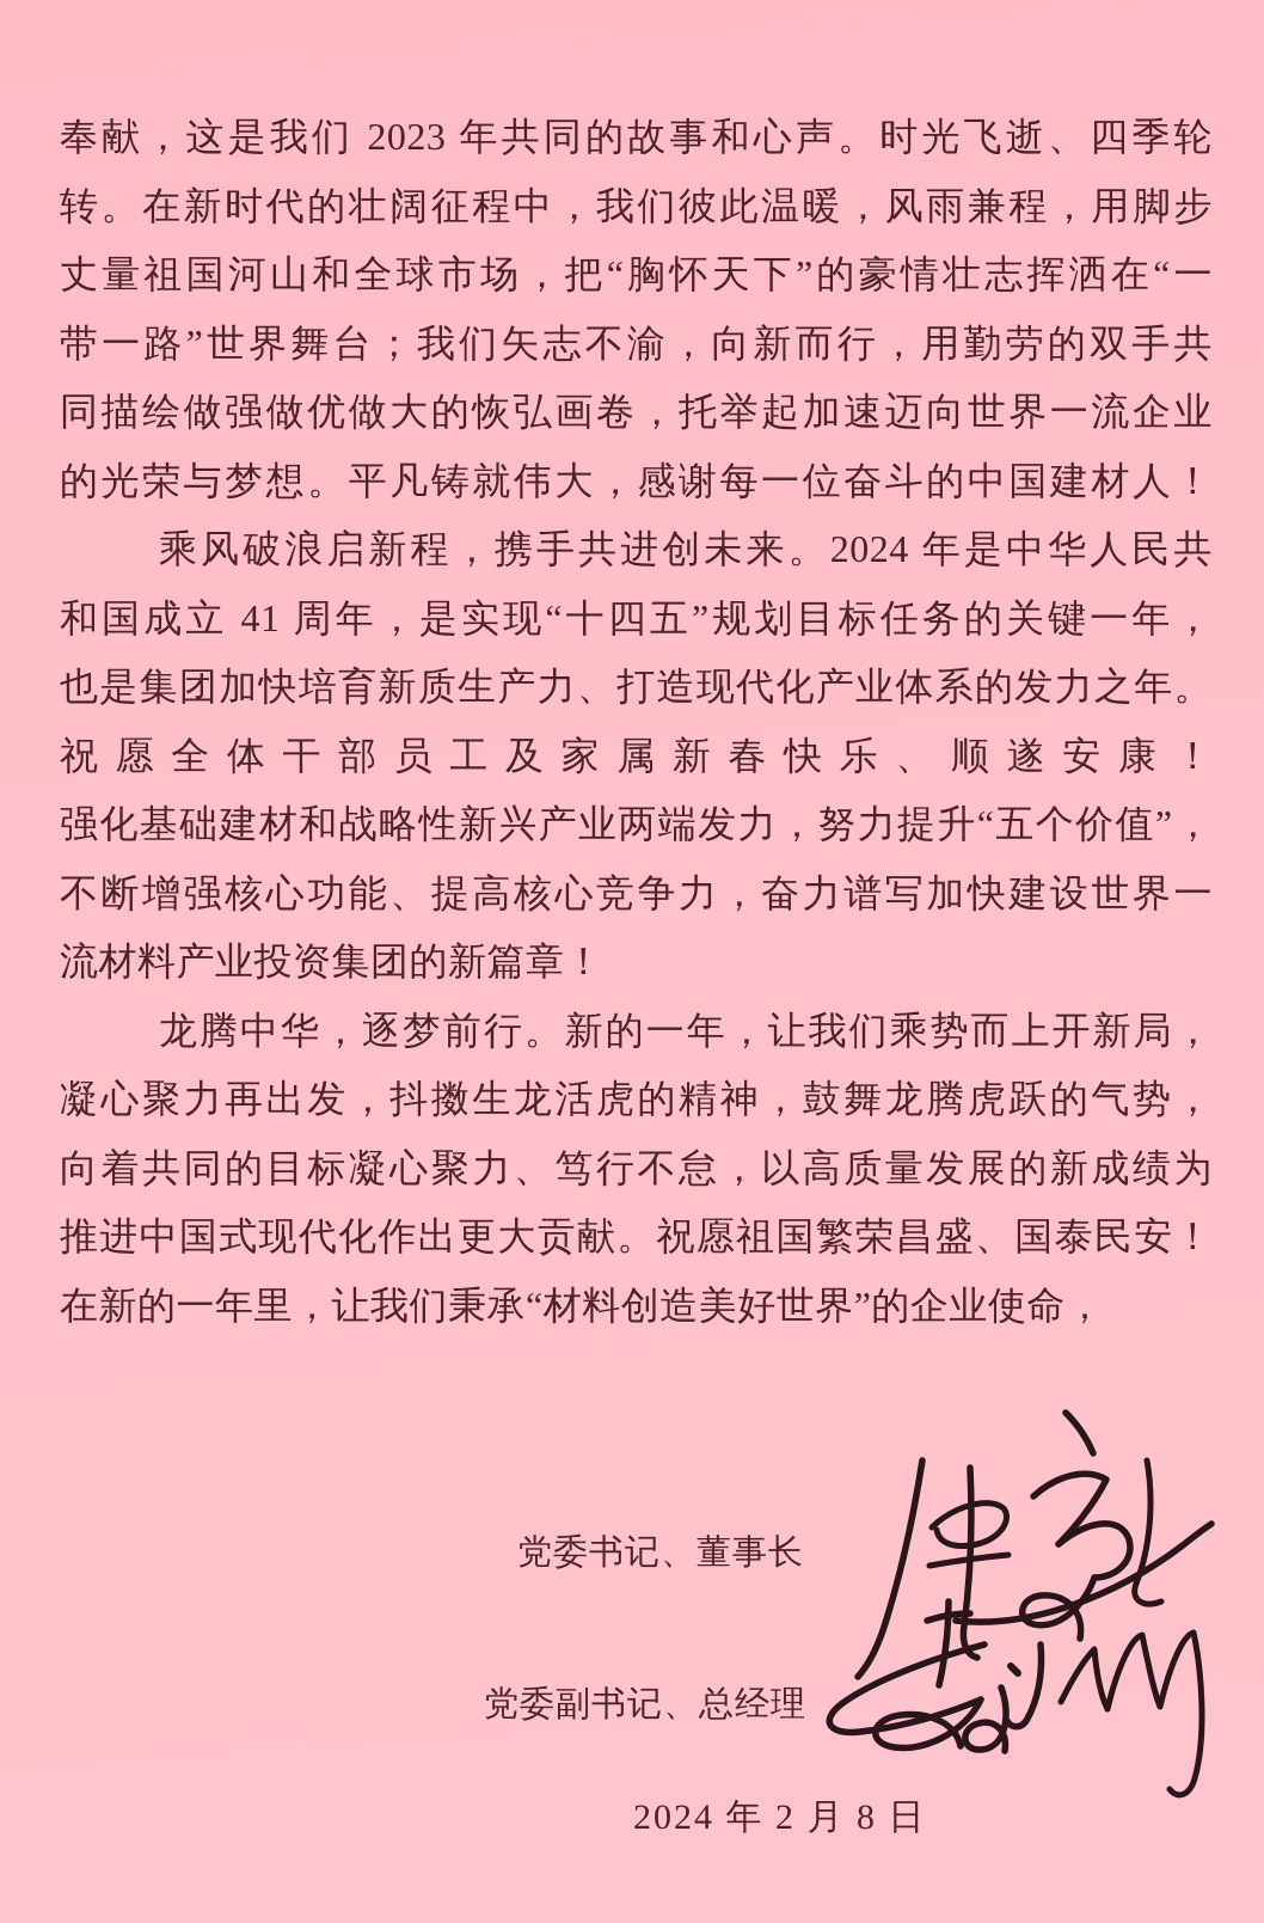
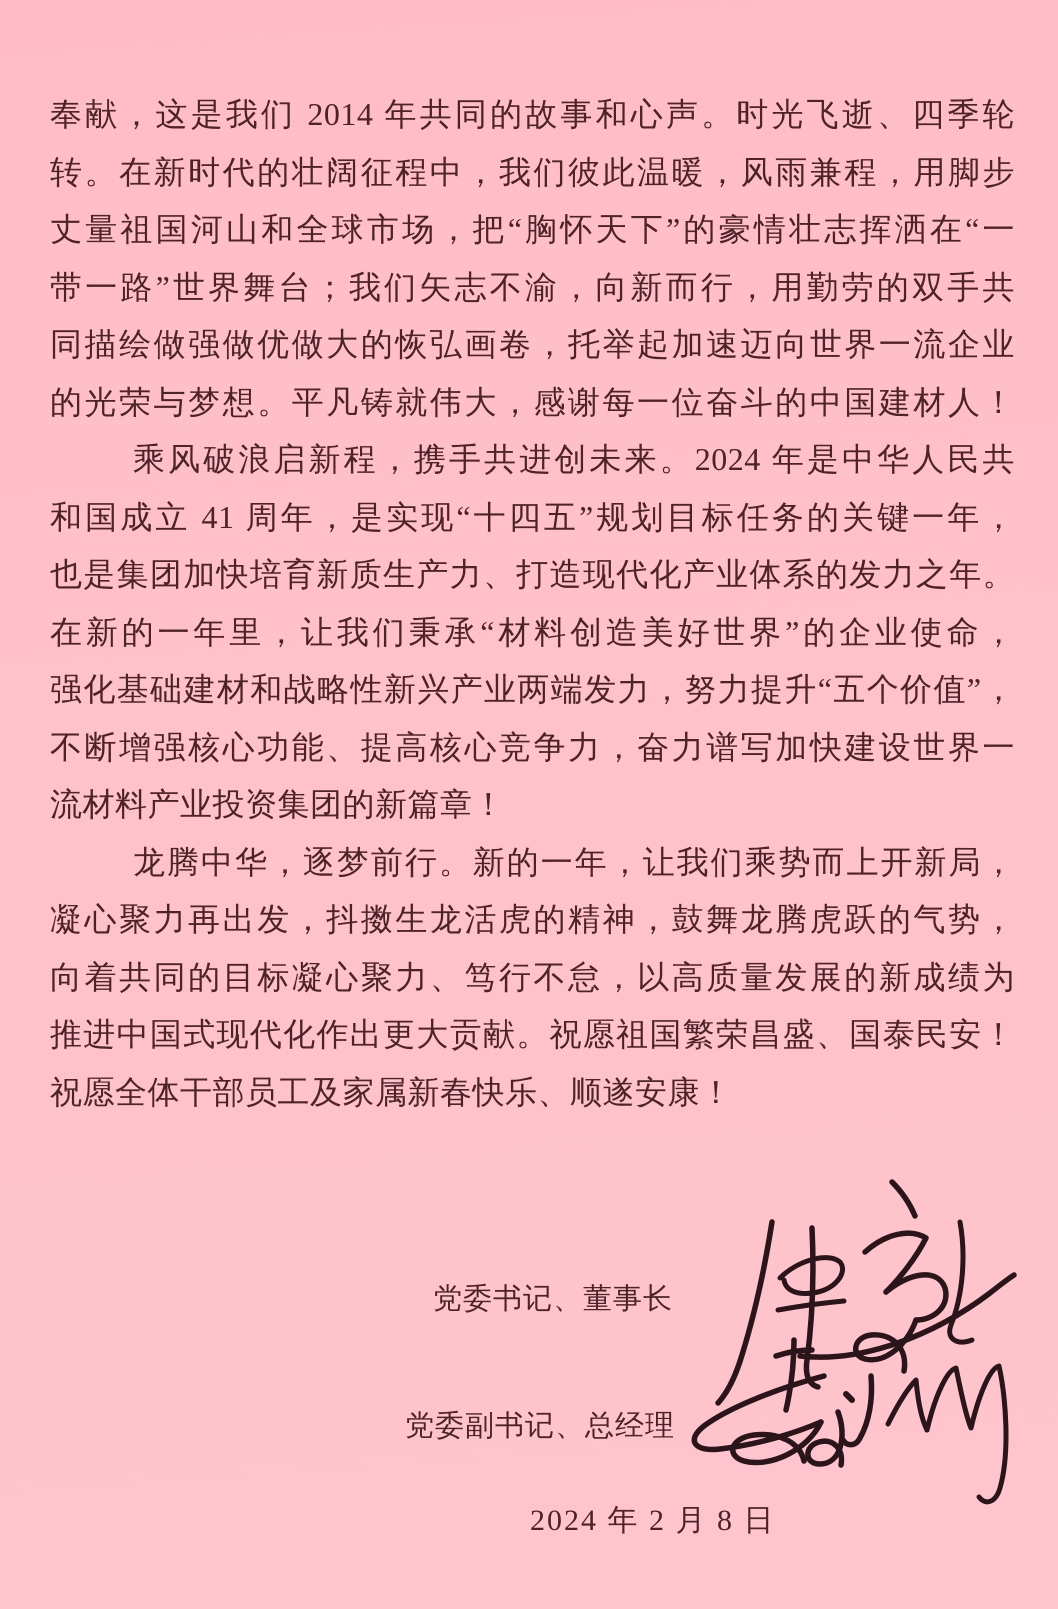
- 奉献，这是我们 2023 年共同的故事和心声。时光飞逝、四季轮
+ 奉献，这是我们 2014 年共同的故事和心声。时光飞逝、四季轮
  转。在新时代的壮阔征程中，我们彼此温暖，风雨兼程，用脚步
  丈量祖国河山和全球市场，把“胸怀天下”的豪情壮志挥洒在“一
  带一路”世界舞台；我们矢志不渝，向新而行，用勤劳的双手共
  同描绘做强做优做大的恢弘画卷，托举起加速迈向世界一流企业
  的光荣与梦想。平凡铸就伟大，感谢每一位奋斗的中国建材人！
  乘风破浪启新程，携手共进创未来。2024 年是中华人民共
  和国成立 41 周年，是实现“十四五”规划目标任务的关键一年，
  也是集团加快培育新质生产力、打造现代化产业体系的发力之年。
- 祝愿全体干部员工及家属新春快乐、顺遂安康！
+ 在新的一年里，让我们秉承“材料创造美好世界”的企业使命，
  强化基础建材和战略性新兴产业两端发力，努力提升“五个价值”，
  不断增强核心功能、提高核心竞争力，奋力谱写加快建设世界一
  流材料产业投资集团的新篇章！
  龙腾中华，逐梦前行。新的一年，让我们乘势而上开新局，
  凝心聚力再出发，抖擞生龙活虎的精神，鼓舞龙腾虎跃的气势，
  向着共同的目标凝心聚力、笃行不怠，以高质量发展的新成绩为
  推进中国式现代化作出更大贡献。祝愿祖国繁荣昌盛、国泰民安！
- 在新的一年里，让我们秉承“材料创造美好世界”的企业使命，
+ 祝愿全体干部员工及家属新春快乐、顺遂安康！
  党委书记、董事长
  党委副书记、总经理
  2024 年 2 月 8 日
